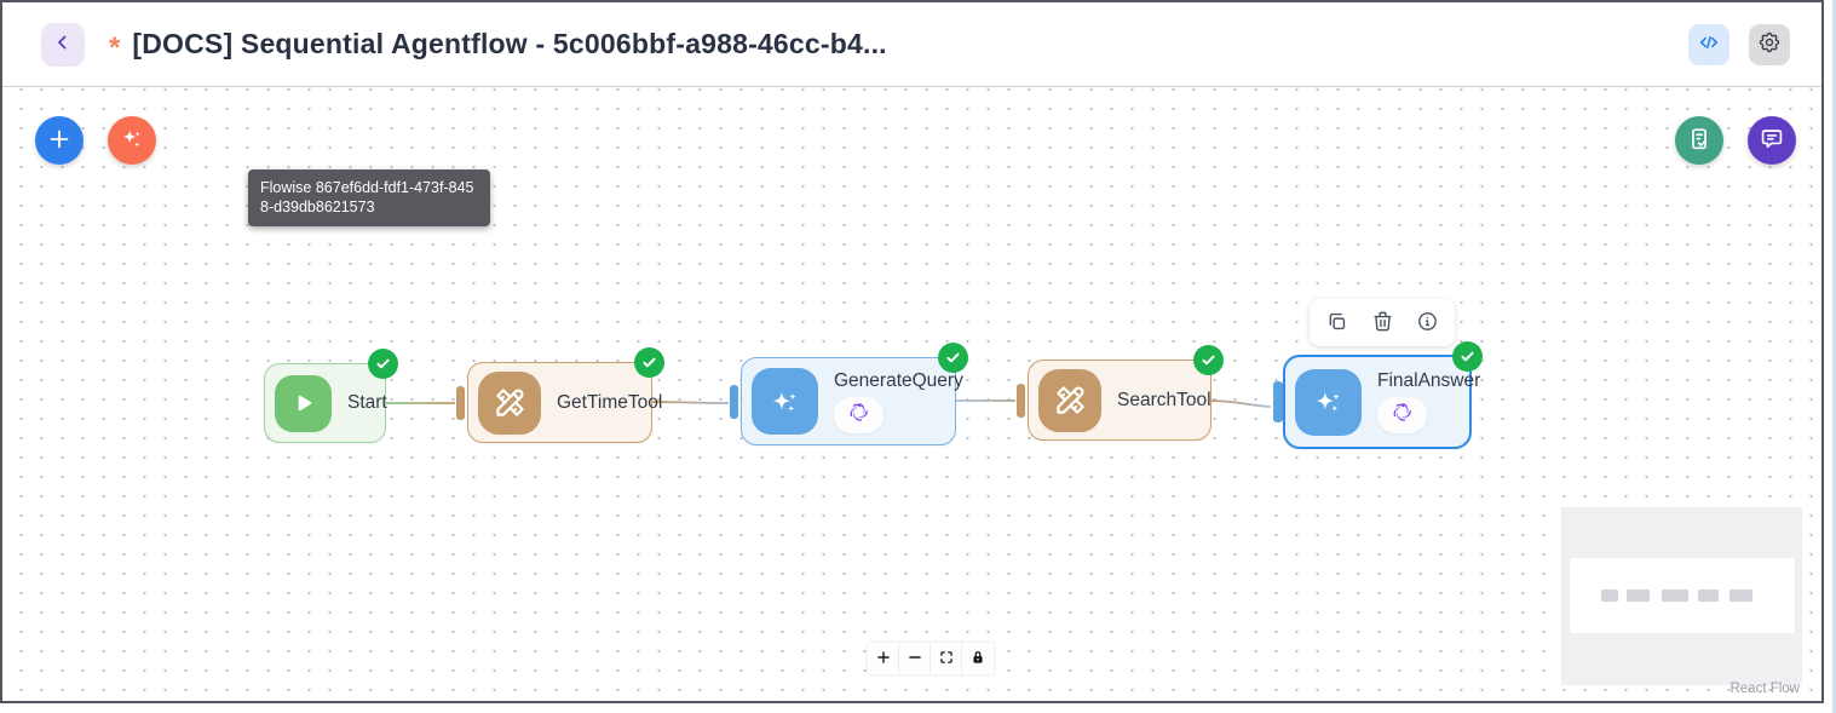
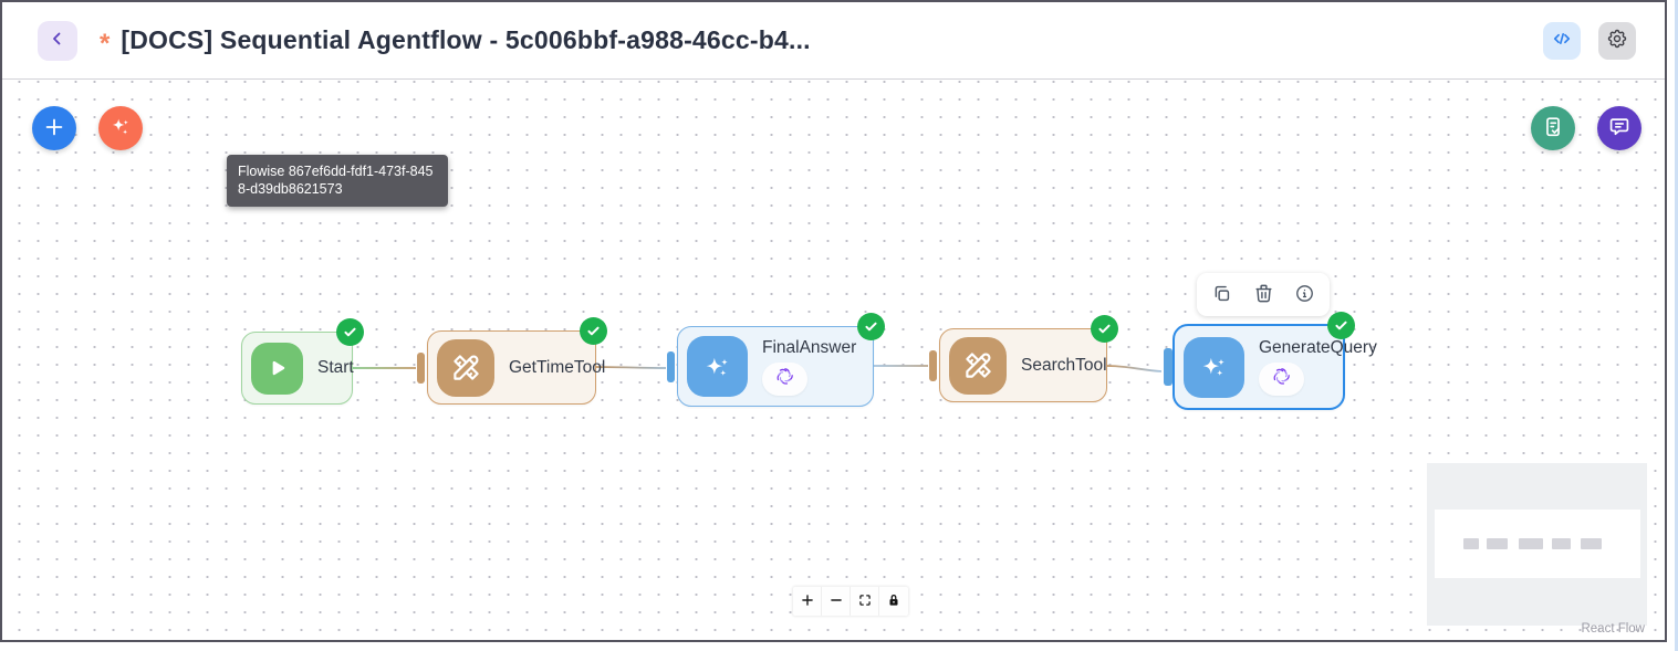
  *
  [DOCS] Sequential Agentflow - 5c006bbf-a988-46cc-b4...
  Flowise 867ef6dd-fdf1-473f-8458-d39db8621573
  Start
  GetTimeTool
- GenerateQuery
+ FinalAnswer
  SearchTool
- FinalAnswer
+ GenerateQuery
  React Flow
